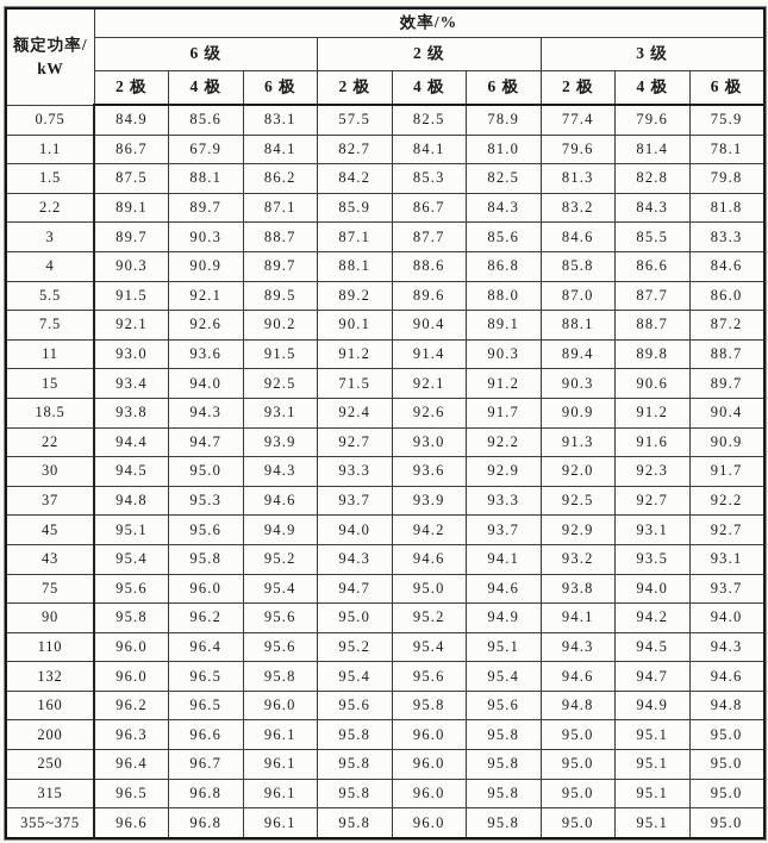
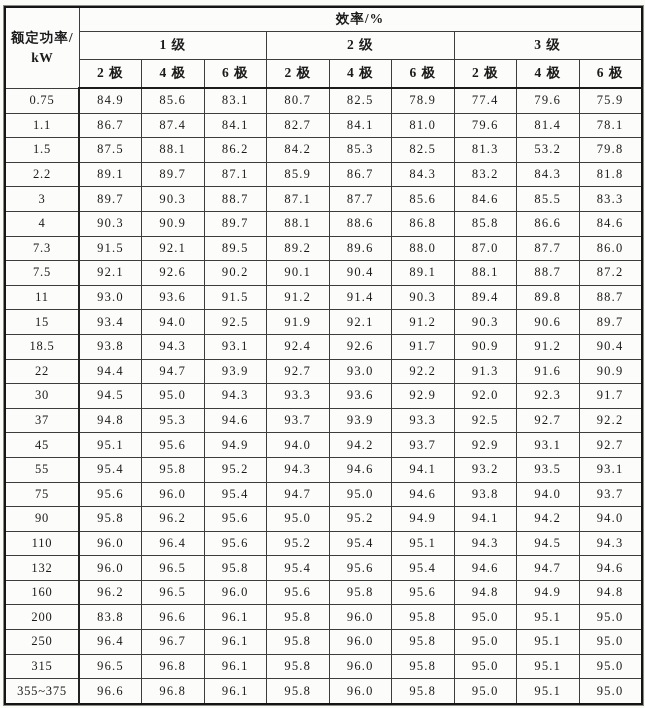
  额定功率/ kW	效率/%
- 6 级	2 级	3 级
+ 1 级	2 级	3 级
  2 极	4 极	6 极	2 极	4 极	6 极	2 极	4 极	6 极
- 0.75	84.9	85.6	83.1	57.5	82.5	78.9	77.4	79.6	75.9
+ 0.75	84.9	85.6	83.1	80.7	82.5	78.9	77.4	79.6	75.9
- 1.1	86.7	67.9	84.1	82.7	84.1	81.0	79.6	81.4	78.1
+ 1.1	86.7	87.4	84.1	82.7	84.1	81.0	79.6	81.4	78.1
- 1.5	87.5	88.1	86.2	84.2	85.3	82.5	81.3	82.8	79.8
+ 1.5	87.5	88.1	86.2	84.2	85.3	82.5	81.3	53.2	79.8
  2.2	89.1	89.7	87.1	85.9	86.7	84.3	83.2	84.3	81.8
  3	89.7	90.3	88.7	87.1	87.7	85.6	84.6	85.5	83.3
  4	90.3	90.9	89.7	88.1	88.6	86.8	85.8	86.6	84.6
- 5.5	91.5	92.1	89.5	89.2	89.6	88.0	87.0	87.7	86.0
+ 7.3	91.5	92.1	89.5	89.2	89.6	88.0	87.0	87.7	86.0
  7.5	92.1	92.6	90.2	90.1	90.4	89.1	88.1	88.7	87.2
  11	93.0	93.6	91.5	91.2	91.4	90.3	89.4	89.8	88.7
- 15	93.4	94.0	92.5	71.5	92.1	91.2	90.3	90.6	89.7
+ 15	93.4	94.0	92.5	91.9	92.1	91.2	90.3	90.6	89.7
  18.5	93.8	94.3	93.1	92.4	92.6	91.7	90.9	91.2	90.4
  22	94.4	94.7	93.9	92.7	93.0	92.2	91.3	91.6	90.9
  30	94.5	95.0	94.3	93.3	93.6	92.9	92.0	92.3	91.7
  37	94.8	95.3	94.6	93.7	93.9	93.3	92.5	92.7	92.2
  45	95.1	95.6	94.9	94.0	94.2	93.7	92.9	93.1	92.7
- 43	95.4	95.8	95.2	94.3	94.6	94.1	93.2	93.5	93.1
+ 55	95.4	95.8	95.2	94.3	94.6	94.1	93.2	93.5	93.1
  75	95.6	96.0	95.4	94.7	95.0	94.6	93.8	94.0	93.7
  90	95.8	96.2	95.6	95.0	95.2	94.9	94.1	94.2	94.0
  110	96.0	96.4	95.6	95.2	95.4	95.1	94.3	94.5	94.3
  132	96.0	96.5	95.8	95.4	95.6	95.4	94.6	94.7	94.6
  160	96.2	96.5	96.0	95.6	95.8	95.6	94.8	94.9	94.8
- 200	96.3	96.6	96.1	95.8	96.0	95.8	95.0	95.1	95.0
+ 200	83.8	96.6	96.1	95.8	96.0	95.8	95.0	95.1	95.0
  250	96.4	96.7	96.1	95.8	96.0	95.8	95.0	95.1	95.0
  315	96.5	96.8	96.1	95.8	96.0	95.8	95.0	95.1	95.0
  355~375	96.6	96.8	96.1	95.8	96.0	95.8	95.0	95.1	95.0
